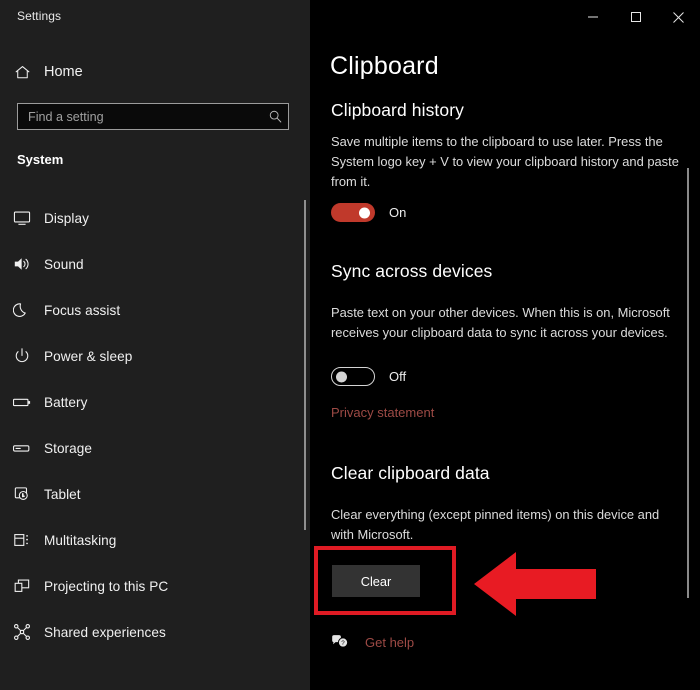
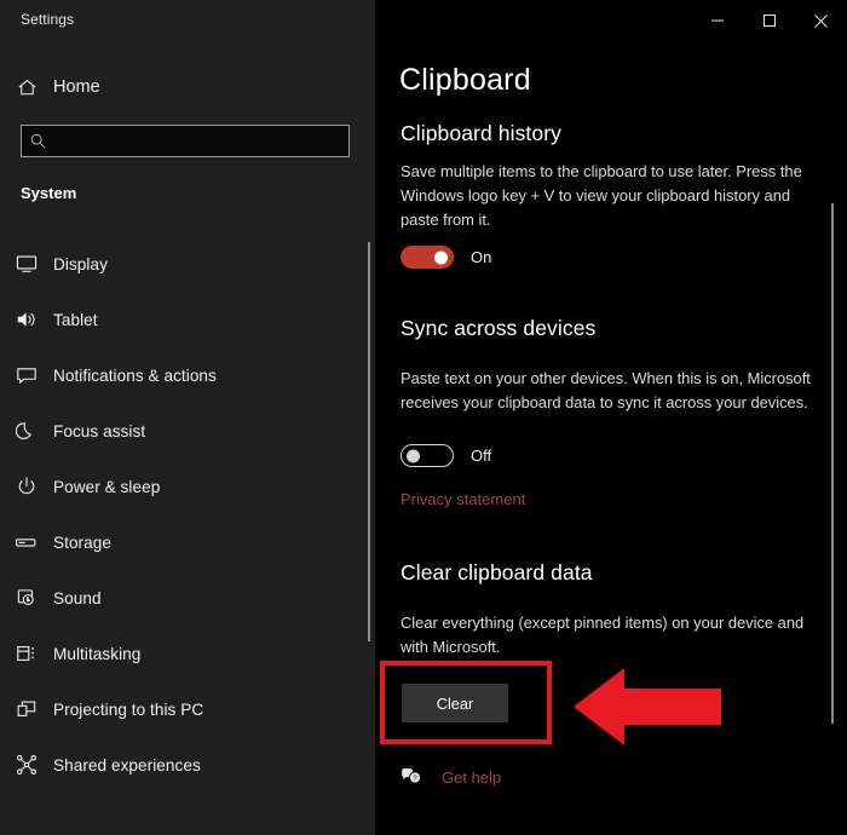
  Settings
  Home
- Find a setting
  System
  Display
- Sound
+ Tablet
+ Notifications & actions
  Focus assist
  Power & sleep
- Battery
  Storage
- Tablet
+ Sound
  Multitasking
  Projecting to this PC
  Shared experiences
  Clipboard
  Clipboard history
- Save multiple items to the clipboard to use later. Press the System logo key + V to view your clipboard history and paste from it.
+ Save multiple items to the clipboard to use later. Press the Windows logo key + V to view your clipboard history and paste from it.
  On
  Sync across devices
  Paste text on your other devices. When this is on, Microsoft receives your clipboard data to sync it across your devices.
  Off
  Privacy statement
  Clear clipboard data
- Clear everything (except pinned items) on this device and with Microsoft.
+ Clear everything (except pinned items) on your device and with Microsoft.
  Get help
  Clear
